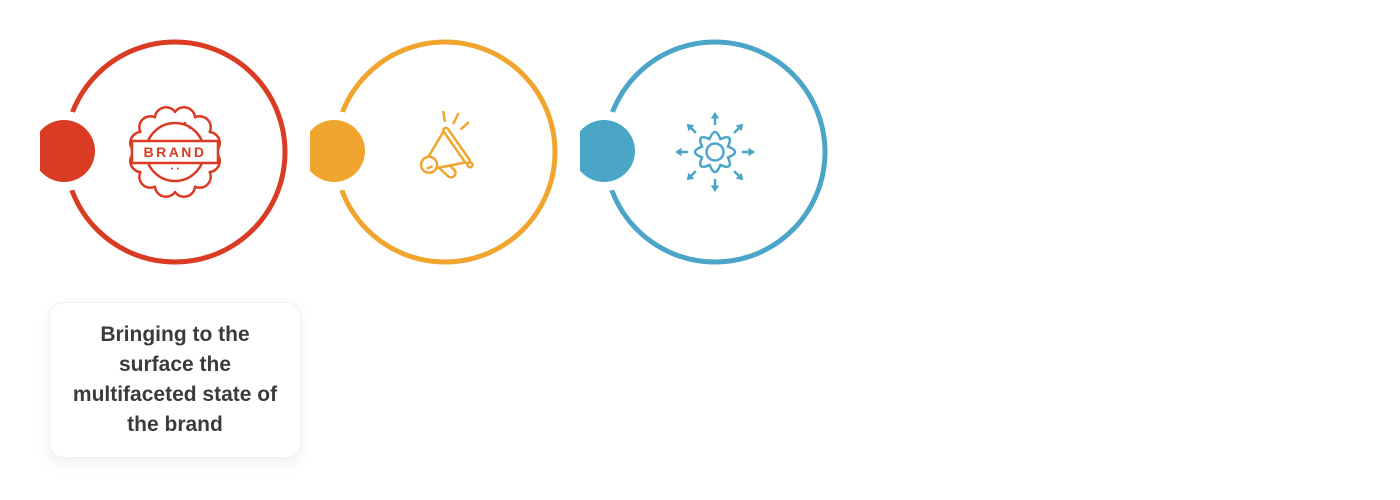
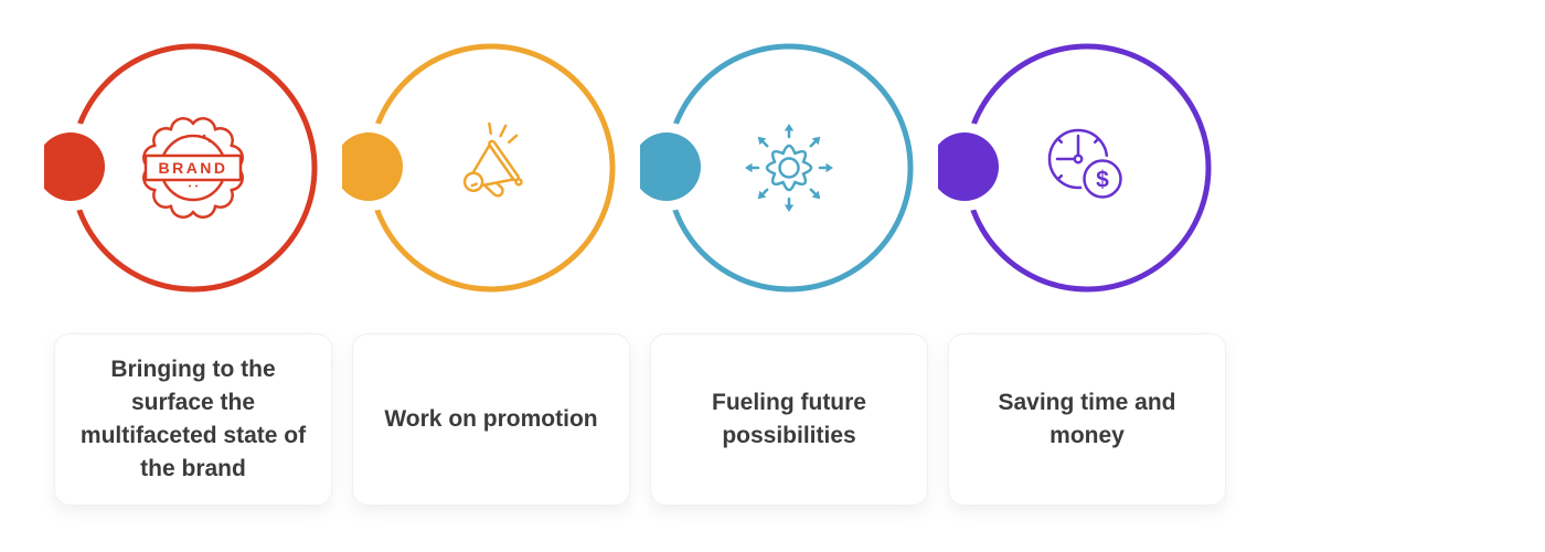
  BRAND
  Bringing to the surface the multifaceted state of the brand
+ Work on promotion
+ Fueling future possibilities
+ $
+ Saving time and money
